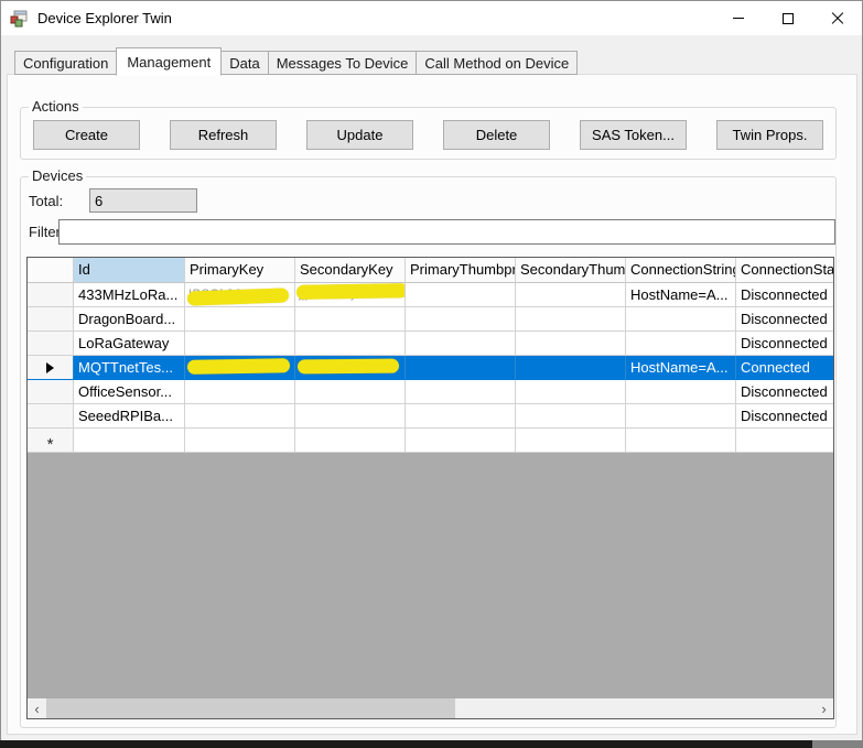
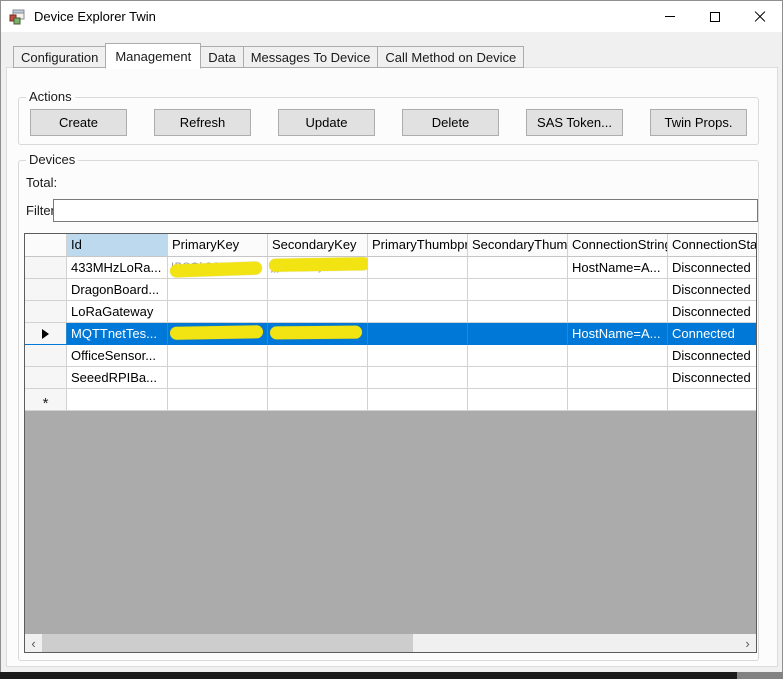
  Device Explorer Twin
  Configuration
  Management
  Data
  Messages To Device
  Call Method on Device
  Actions
  Create
  Refresh
  Update
  Delete
  SAS Token...
  Twin Props.
  Devices
  Total:
- 6
  Filte
  Id
  PrimaryKey
  SecondaryKey
  PrimaryThumbpr
  ConnectionStrin
  ConnectionSta
  433MHzLoRa...
  HostName=A...
  Disconnected
  DragonBoard...
  Disconnected
  LoRaGateway
  Disconnected
  MQTTnetTes...
  HostName=A...
  Connected
  OfficeSensor...
  Disconnected
  SeeedRPIBa...
  Disconnected
  *
  ‹
  ›
